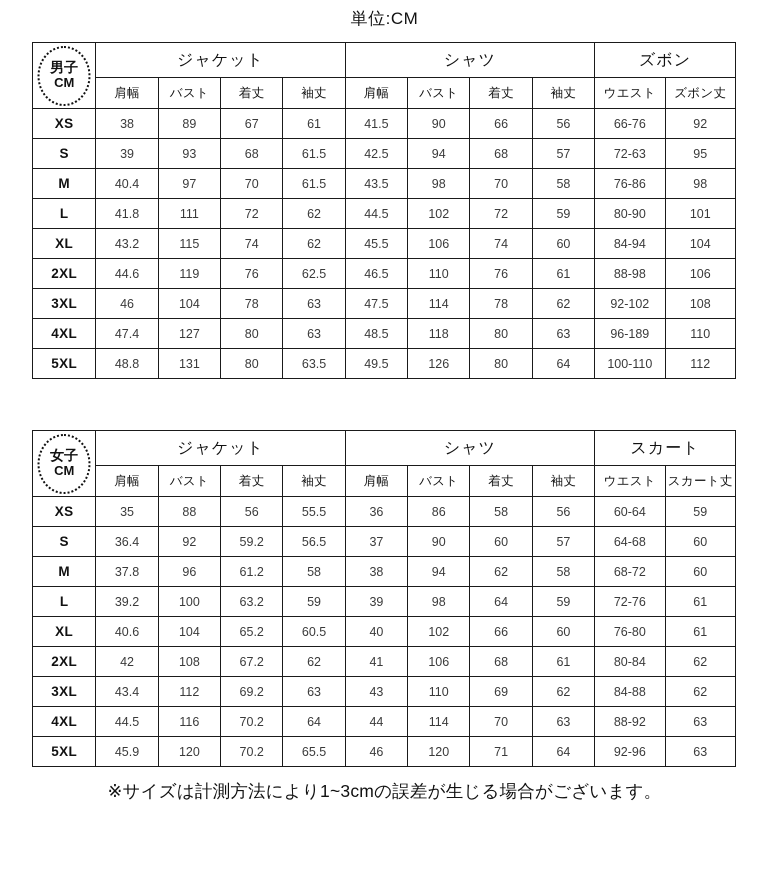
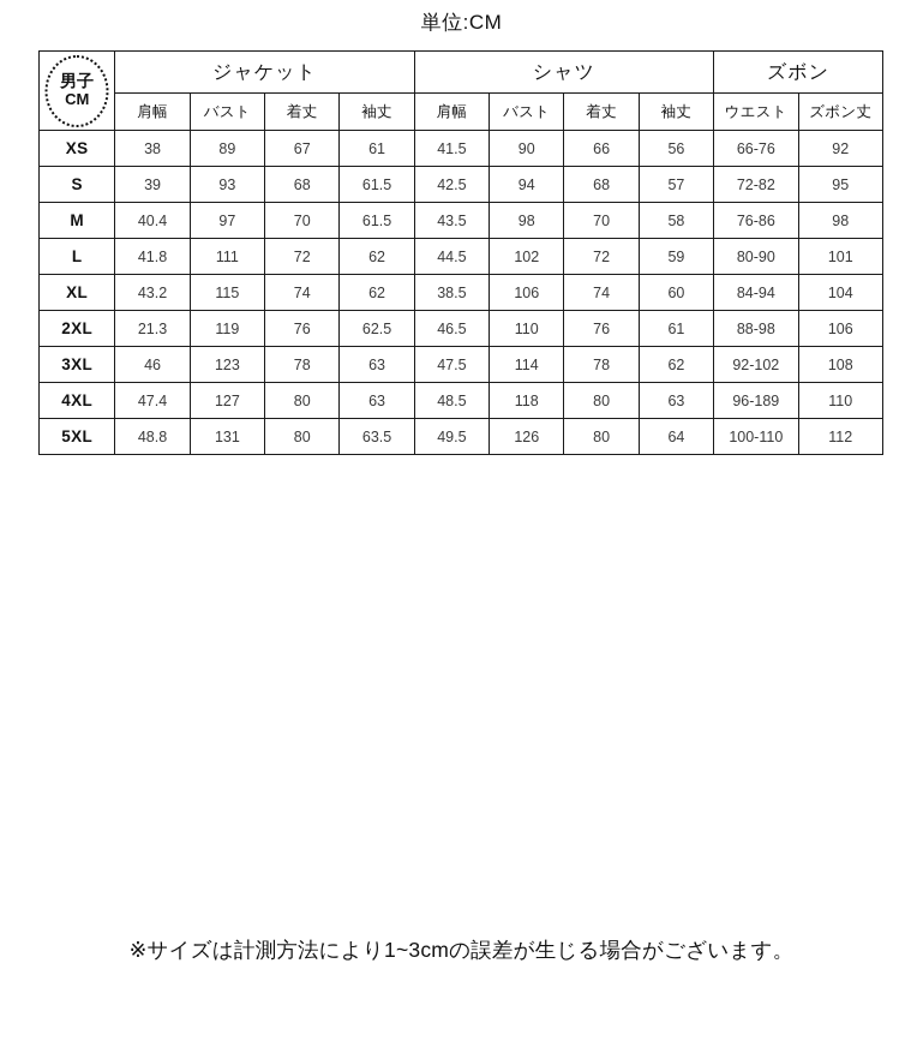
  単位:CM
  男子CM	ジャケット	シャツ	ズボン
  肩幅	バスト	着丈	袖丈	肩幅	バスト	着丈	袖丈	ウエスト	ズボン丈
  XS	38	89	67	61	41.5	90	66	56	66-76	92
- S	39	93	68	61.5	42.5	94	68	57	72-63	95
+ S	39	93	68	61.5	42.5	94	68	57	72-82	95
  M	40.4	97	70	61.5	43.5	98	70	58	76-86	98
  L	41.8	111	72	62	44.5	102	72	59	80-90	101
- XL	43.2	115	74	62	45.5	106	74	60	84-94	104
+ XL	43.2	115	74	62	38.5	106	74	60	84-94	104
- 2XL	44.6	119	76	62.5	46.5	110	76	61	88-98	106
+ 2XL	21.3	119	76	62.5	46.5	110	76	61	88-98	106
- 3XL	46	104	78	63	47.5	114	78	62	92-102	108
+ 3XL	46	123	78	63	47.5	114	78	62	92-102	108
  4XL	47.4	127	80	63	48.5	118	80	63	96-189	110
  5XL	48.8	131	80	63.5	49.5	126	80	64	100-110	112
- 女子CM	ジャケット	シャツ	スカート
- 肩幅	バスト	着丈	袖丈	肩幅	バスト	着丈	袖丈	ウエスト	スカート丈
- XS	35	88	56	55.5	36	86	58	56	60-64	59
- S	36.4	92	59.2	56.5	37	90	60	57	64-68	60
- M	37.8	96	61.2	58	38	94	62	58	68-72	60
- L	39.2	100	63.2	59	39	98	64	59	72-76	61
- XL	40.6	104	65.2	60.5	40	102	66	60	76-80	61
- 2XL	42	108	67.2	62	41	106	68	61	80-84	62
- 3XL	43.4	112	69.2	63	43	110	69	62	84-88	62
- 4XL	44.5	116	70.2	64	44	114	70	63	88-92	63
- 5XL	45.9	120	70.2	65.5	46	120	71	64	92-96	63
  ※サイズは計測方法により1~3cmの誤差が生じる場合がございます。
